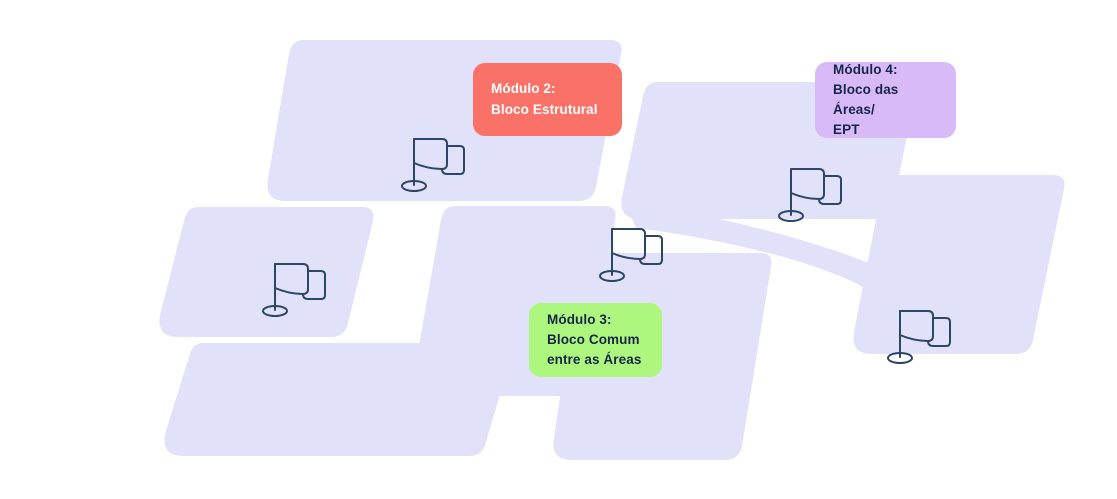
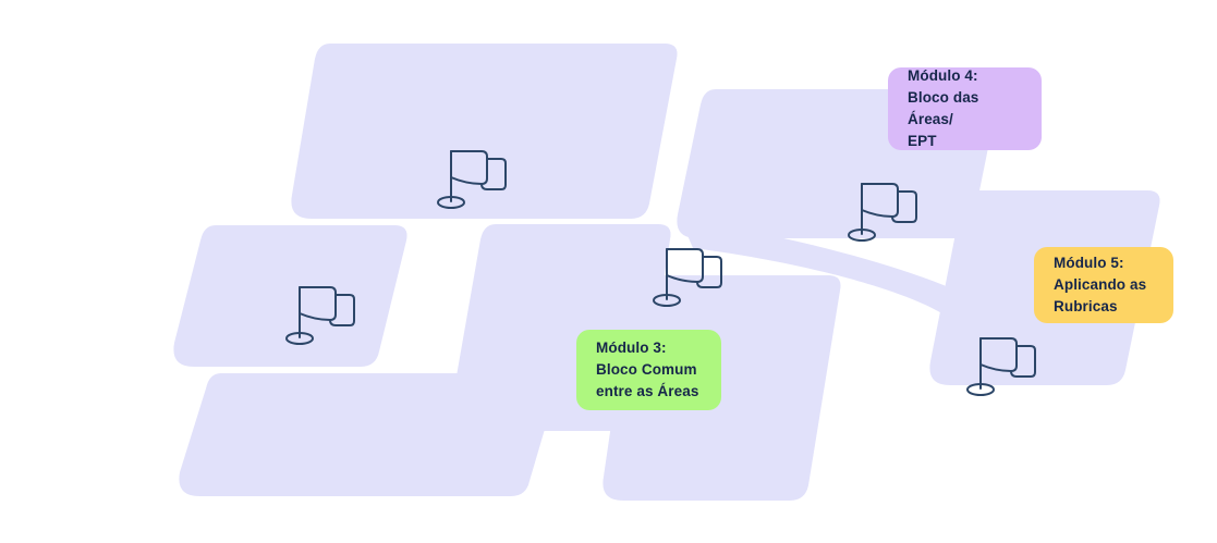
- Módulo 2:
- Bloco Estrutural
  Módulo 3:
  Bloco Comum
  entre as Áreas
  Módulo 4:
  Bloco das Áreas/
  EPT
+ Módulo 5:
+ Aplicando as
+ Rubricas
